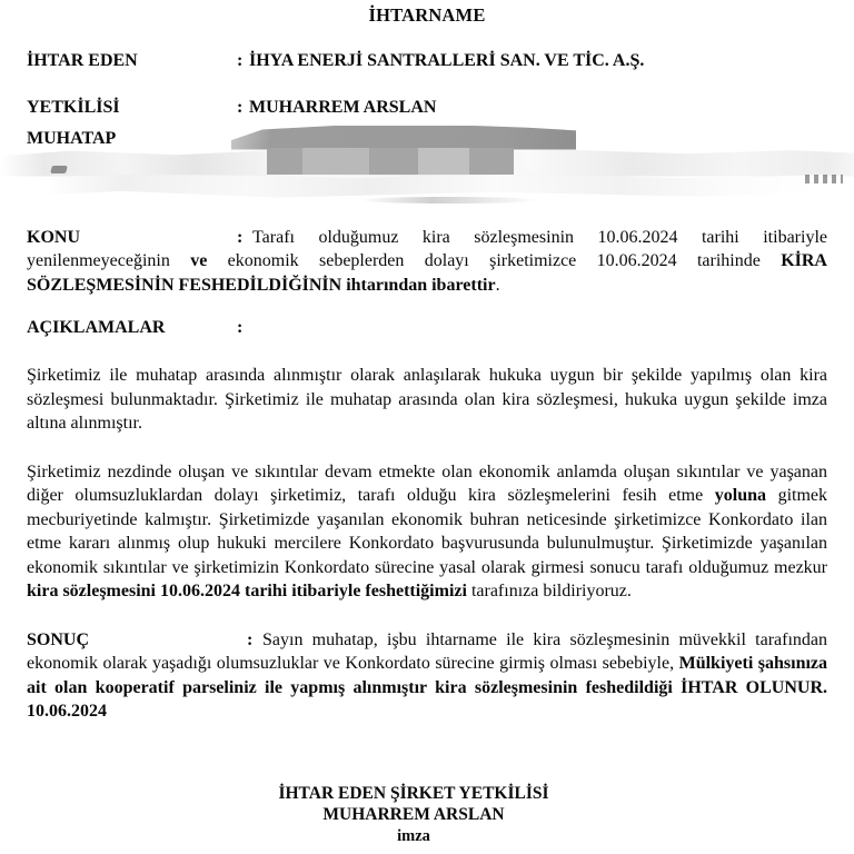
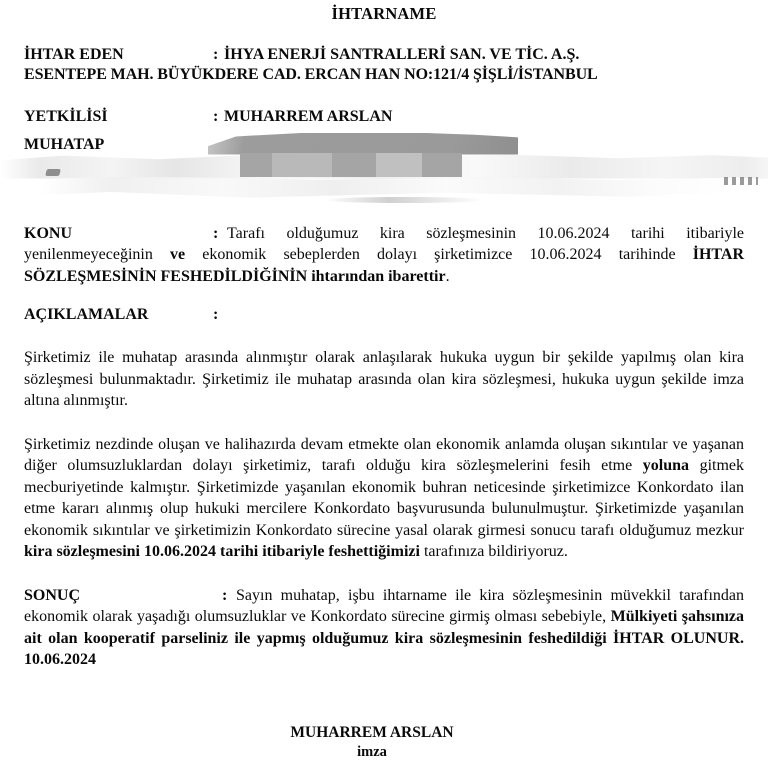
  İHTARNAME
  İHTAR EDEN
  :
  İHYA ENERJİ SANTRALLERİ SAN. VE TİC. A.Ş.
+ ESENTEPE MAH. BÜYÜKDERE CAD. ERCAN HAN NO:121/4 ŞİŞLİ/İSTANBUL
  YETKİLİSİ
  :
  MUHARREM ARSLAN
  MUHATAP
- KONU : Tarafı olduğumuz kira sözleşmesinin 10.06.2024 tarihi itibariyle yenilenmeyeceğinin ve ekonomik sebeplerden dolayı şirketimizce 10.06.2024 tarihinde KİRA SÖZLEŞMESİNİN FESHEDİLDİĞİNİN ihtarından ibarettir.
+ KONU : Tarafı olduğumuz kira sözleşmesinin 10.06.2024 tarihi itibariyle yenilenmeyeceğinin ve ekonomik sebeplerden dolayı şirketimizce 10.06.2024 tarihinde İHTAR SÖZLEŞMESİNİN FESHEDİLDİĞİNİN ihtarından ibarettir.
  AÇIKLAMALAR :
  Şirketimiz ile muhatap arasında alınmıştır olarak anlaşılarak hukuka uygun bir şekilde yapılmış olan kira sözleşmesi bulunmaktadır. Şirketimiz ile muhatap arasında olan kira sözleşmesi, hukuka uygun şekilde imza altına alınmıştır.
- Şirketimiz nezdinde oluşan ve sıkıntılar devam etmekte olan ekonomik anlamda oluşan sıkıntılar ve yaşanan diğer olumsuzluklardan dolayı şirketimiz, tarafı olduğu kira sözleşmelerini fesih etme yoluna gitmek mecburiyetinde kalmıştır. Şirketimizde yaşanılan ekonomik buhran neticesinde şirketimizce Konkordato ilan etme kararı alınmış olup hukuki mercilere Konkordato başvurusunda bulunulmuştur. Şirketimizde yaşanılan ekonomik sıkıntılar ve şirketimizin Konkordato sürecine yasal olarak girmesi sonucu tarafı olduğumuz mezkur kira sözleşmesini 10.06.2024 tarihi itibariyle feshettiğimizi tarafınıza bildiriyoruz.
+ Şirketimiz nezdinde oluşan ve halihazırda devam etmekte olan ekonomik anlamda oluşan sıkıntılar ve yaşanan diğer olumsuzluklardan dolayı şirketimiz, tarafı olduğu kira sözleşmelerini fesih etme yoluna gitmek mecburiyetinde kalmıştır. Şirketimizde yaşanılan ekonomik buhran neticesinde şirketimizce Konkordato ilan etme kararı alınmış olup hukuki mercilere Konkordato başvurusunda bulunulmuştur. Şirketimizde yaşanılan ekonomik sıkıntılar ve şirketimizin Konkordato sürecine yasal olarak girmesi sonucu tarafı olduğumuz mezkur kira sözleşmesini 10.06.2024 tarihi itibariyle feshettiğimizi tarafınıza bildiriyoruz.
- SONUÇ : Sayın muhatap, işbu ihtarname ile kira sözleşmesinin müvekkil tarafından ekonomik olarak yaşadığı olumsuzluklar ve Konkordato sürecine girmiş olması sebebiyle, Mülkiyeti şahsınıza ait olan kooperatif parseliniz ile yapmış alınmıştır kira sözleşmesinin feshedildiği İHTAR OLUNUR. 10.06.2024
+ SONUÇ : Sayın muhatap, işbu ihtarname ile kira sözleşmesinin müvekkil tarafından ekonomik olarak yaşadığı olumsuzluklar ve Konkordato sürecine girmiş olması sebebiyle, Mülkiyeti şahsınıza ait olan kooperatif parseliniz ile yapmış olduğumuz kira sözleşmesinin feshedildiği İHTAR OLUNUR. 10.06.2024
- İHTAR EDEN ŞİRKET YETKİLİSİ
  MUHARREM ARSLAN
  imza
